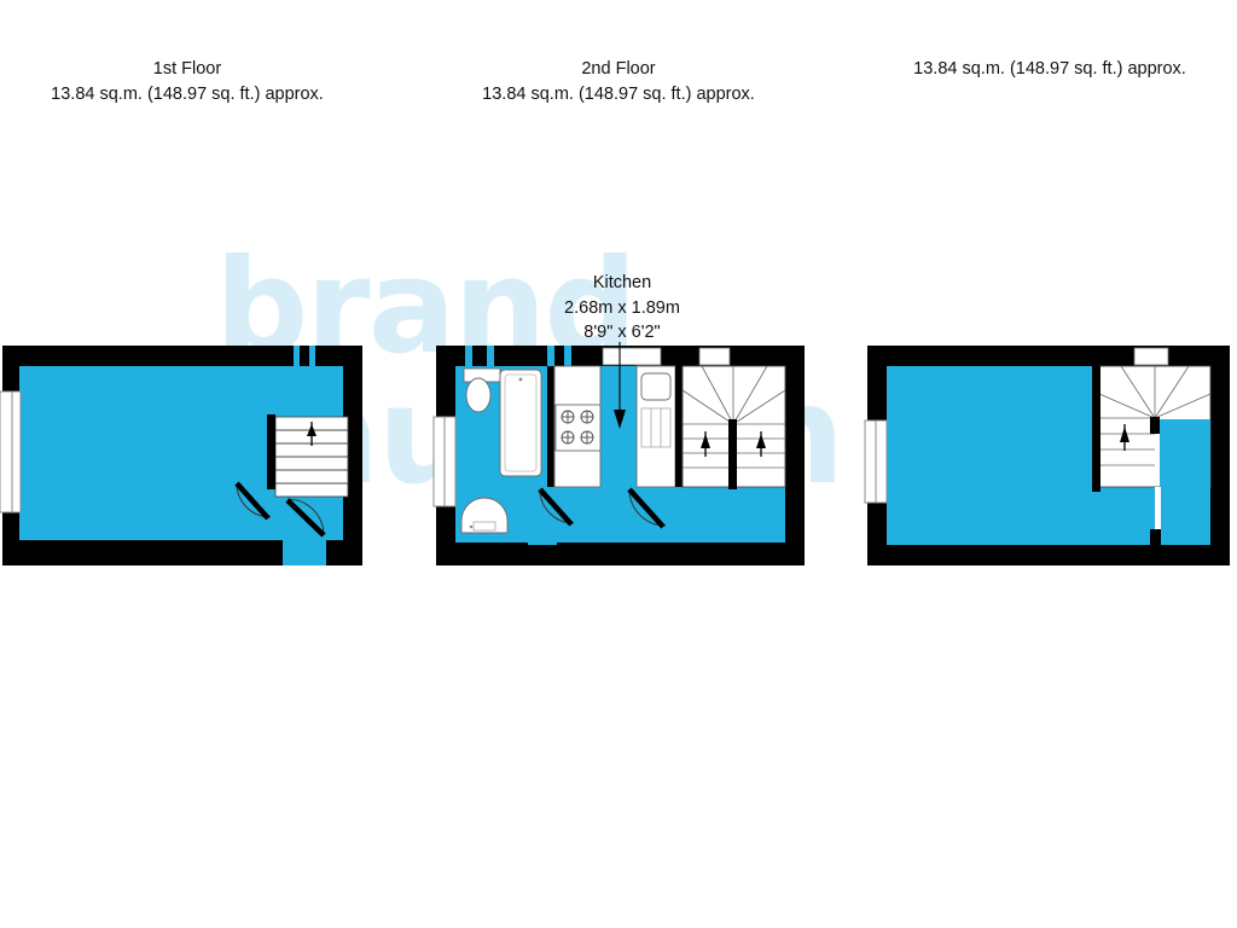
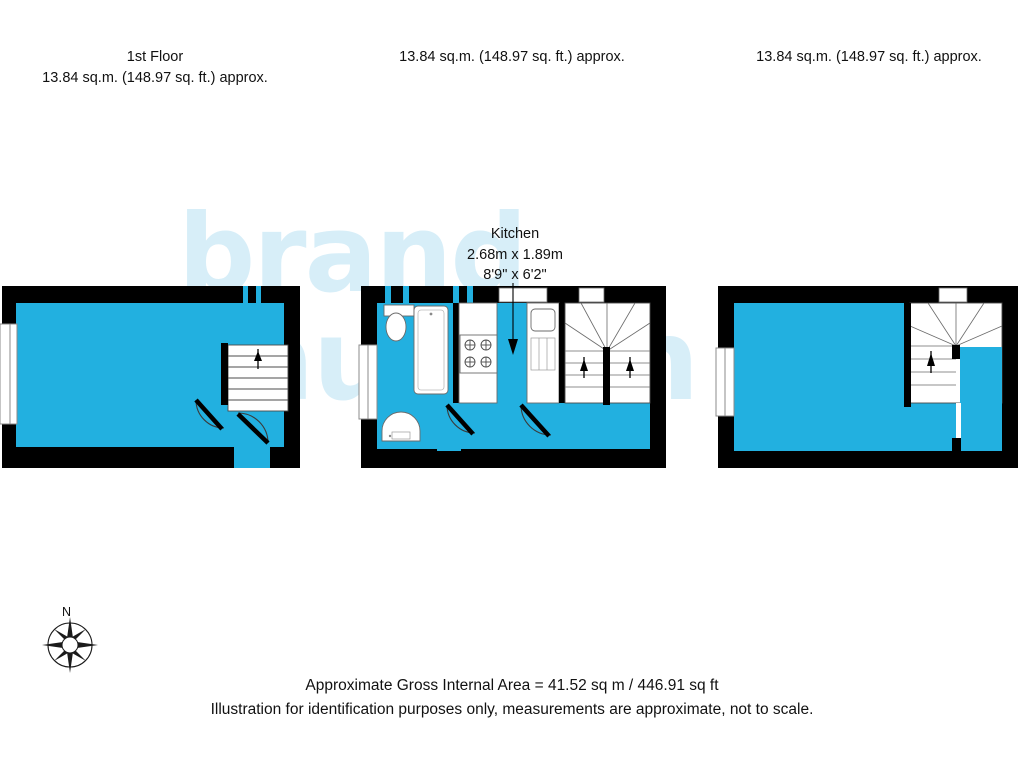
  brand
  1st Floor
  13.84 sq.m. (148.97 sq. ft.) approx.
- 2nd Floor
  13.84 sq.m. (148.97 sq. ft.) approx.
  13.84 sq.m. (148.97 sq. ft.) approx.
  Kitchen
  2.68m x 1.89m
  8'9" x 6'2"
+ N
+ Approximate Gross Internal Area = 41.52 sq m / 446.91 sq ft
+ Illustration for identification purposes only, measurements are approximate, not to scale.
